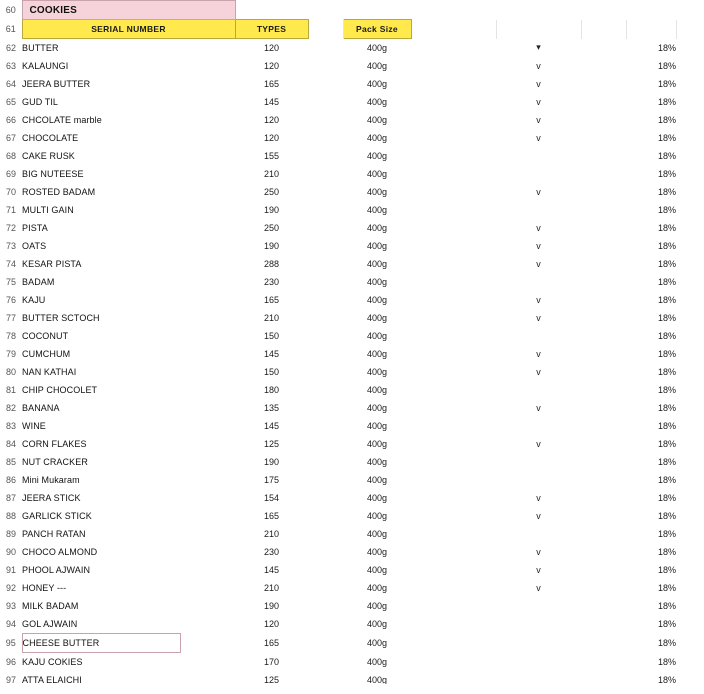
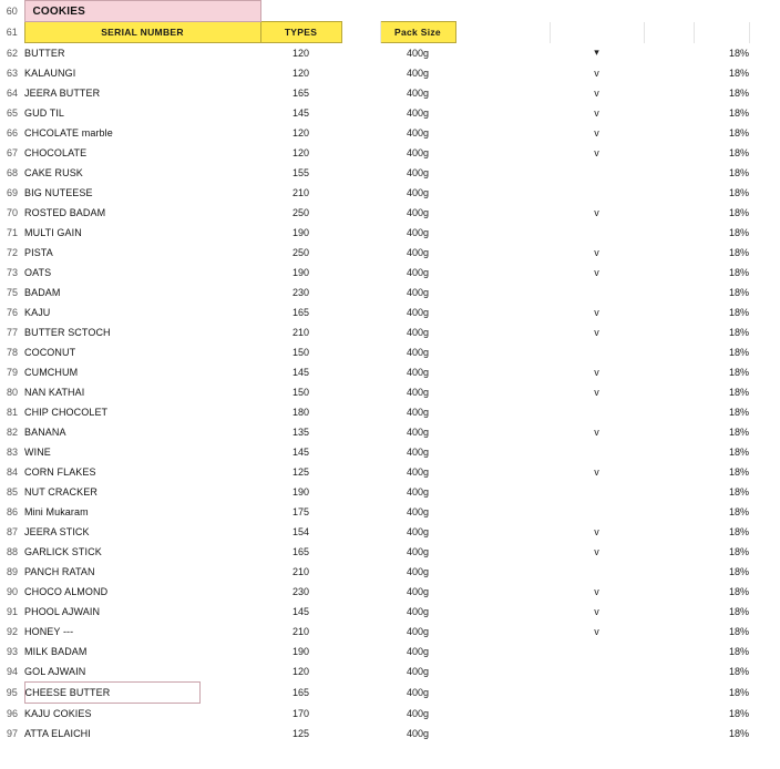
  60	COOKIES
  61	SERIAL NUMBER	TYPES		Pack Size
  62	BUTTER		120		400g		▾		18%
  63	KALAUNGI		120		400g		v		18%
  64	JEERA BUTTER		165		400g		v		18%
  65	GUD TIL		145		400g		v		18%
  66	CHCOLATE marble		120		400g		v		18%
  67	CHOCOLATE		120		400g		v		18%
  68	CAKE RUSK		155		400g				18%
  69	BIG NUTEESE		210		400g				18%
  70	ROSTED BADAM		250		400g		v		18%
  71	MULTI GAIN		190		400g				18%
  72	PISTA		250		400g		v		18%
  73	OATS		190		400g		v		18%
- 74	KESAR PISTA		288		400g		v		18%
  75	BADAM		230		400g				18%
  76	KAJU		165		400g		v		18%
  77	BUTTER SCTOCH		210		400g		v		18%
  78	COCONUT		150		400g				18%
  79	CUMCHUM		145		400g		v		18%
  80	NAN KATHAI		150		400g		v		18%
  81	CHIP CHOCOLET		180		400g				18%
  82	BANANA		135		400g		v		18%
  83	WINE		145		400g				18%
  84	CORN FLAKES		125		400g		v		18%
  85	NUT CRACKER		190		400g				18%
  86	Mini Mukaram		175		400g				18%
  87	JEERA STICK		154		400g		v		18%
  88	GARLICK STICK		165		400g		v		18%
  89	PANCH RATAN		210		400g				18%
  90	CHOCO ALMOND		230		400g		v		18%
  91	PHOOL AJWAIN		145		400g		v		18%
  92	HONEY ---		210		400g		v		18%
  93	MILK BADAM		190		400g				18%
  94	GOL AJWAIN		120		400g				18%
  95	CHEESE BUTTER		165		400g				18%
  96	KAJU COKIES		170		400g				18%
  97	ATTA ELAICHI		125		400g				18%
